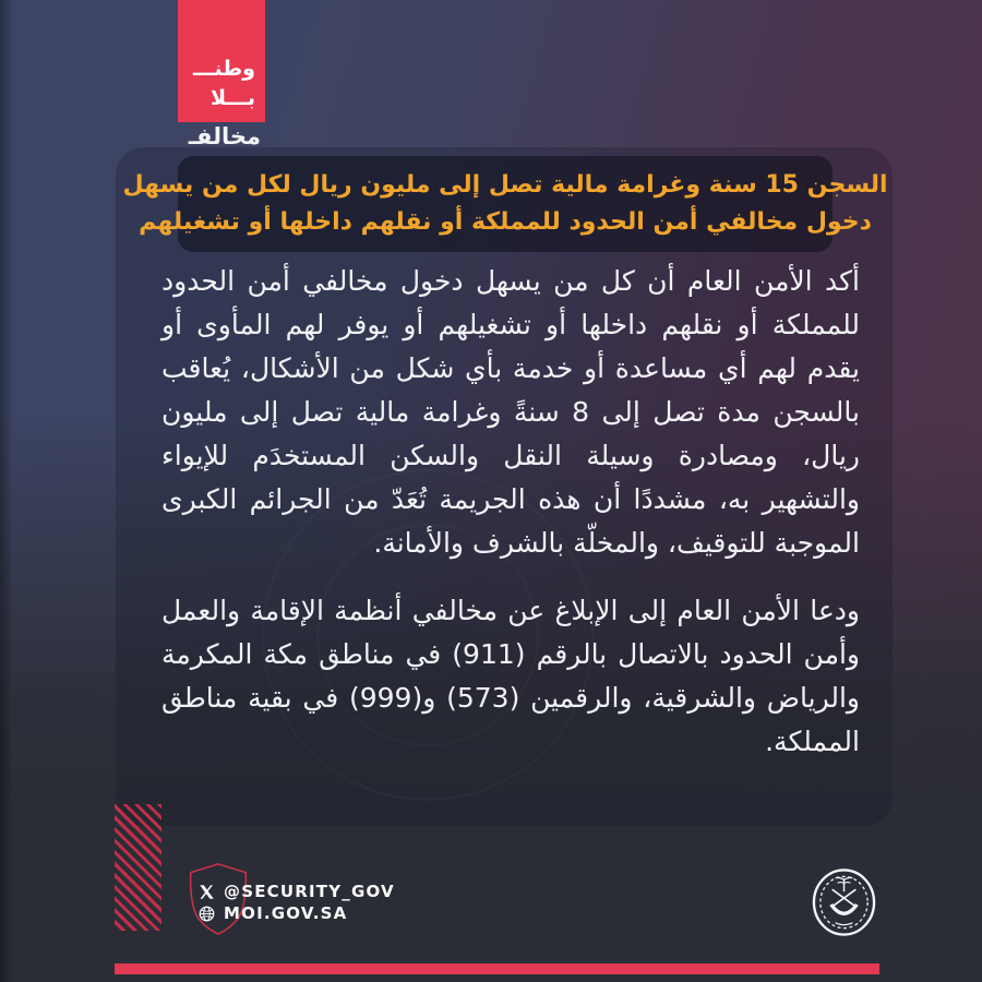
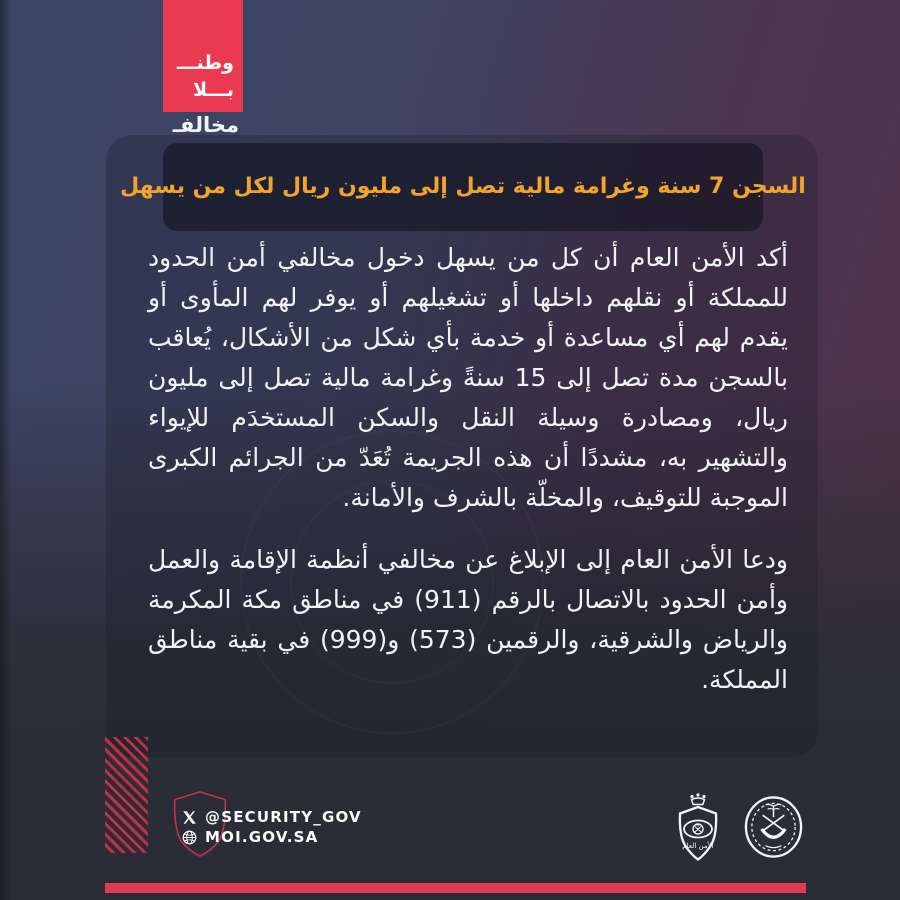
  وطنـــ
  بـــلا
  مخالفـ
- السجن 15 سنة وغرامة مالية تصل إلى مليون ريال لكل من يسهل
+ السجن 7 سنة وغرامة مالية تصل إلى مليون ريال لكل من يسهل
- دخول مخالفي أمن الحدود للمملكة أو نقلهم داخلها أو تشغيلهم
- أكد الأمن العام أن كل من يسهل دخول مخالفي أمن الحدود للمملكة أو نقلهم داخلها أو تشغيلهم أو يوفر لهم المأوى أو يقدم لهم أي مساعدة أو خدمة بأي شكل من الأشكال، يُعاقب بالسجن مدة تصل إلى 8 سنةً وغرامة مالية تصل إلى مليون ريال، ومصادرة وسيلة النقل والسكن المستخدَم للإيواء والتشهير به، مشددًا أن هذه الجريمة تُعَدّ من الجرائم الكبرى الموجبة للتوقيف، والمخلّة بالشرف والأمانة.
+ أكد الأمن العام أن كل من يسهل دخول مخالفي أمن الحدود للمملكة أو نقلهم داخلها أو تشغيلهم أو يوفر لهم المأوى أو يقدم لهم أي مساعدة أو خدمة بأي شكل من الأشكال، يُعاقب بالسجن مدة تصل إلى 15 سنةً وغرامة مالية تصل إلى مليون ريال، ومصادرة وسيلة النقل والسكن المستخدَم للإيواء والتشهير به، مشددًا أن هذه الجريمة تُعَدّ من الجرائم الكبرى الموجبة للتوقيف، والمخلّة بالشرف والأمانة.
  ودعا الأمن العام إلى الإبلاغ عن مخالفي أنظمة الإقامة والعمل وأمن الحدود بالاتصال بالرقم (911) في مناطق مكة المكرمة والرياض والشرقية، والرقمين (573) و(999) في بقية مناطق المملكة.
  @SECURITY_GOV
  MOI.GOV.SA
+ الأمن العام
